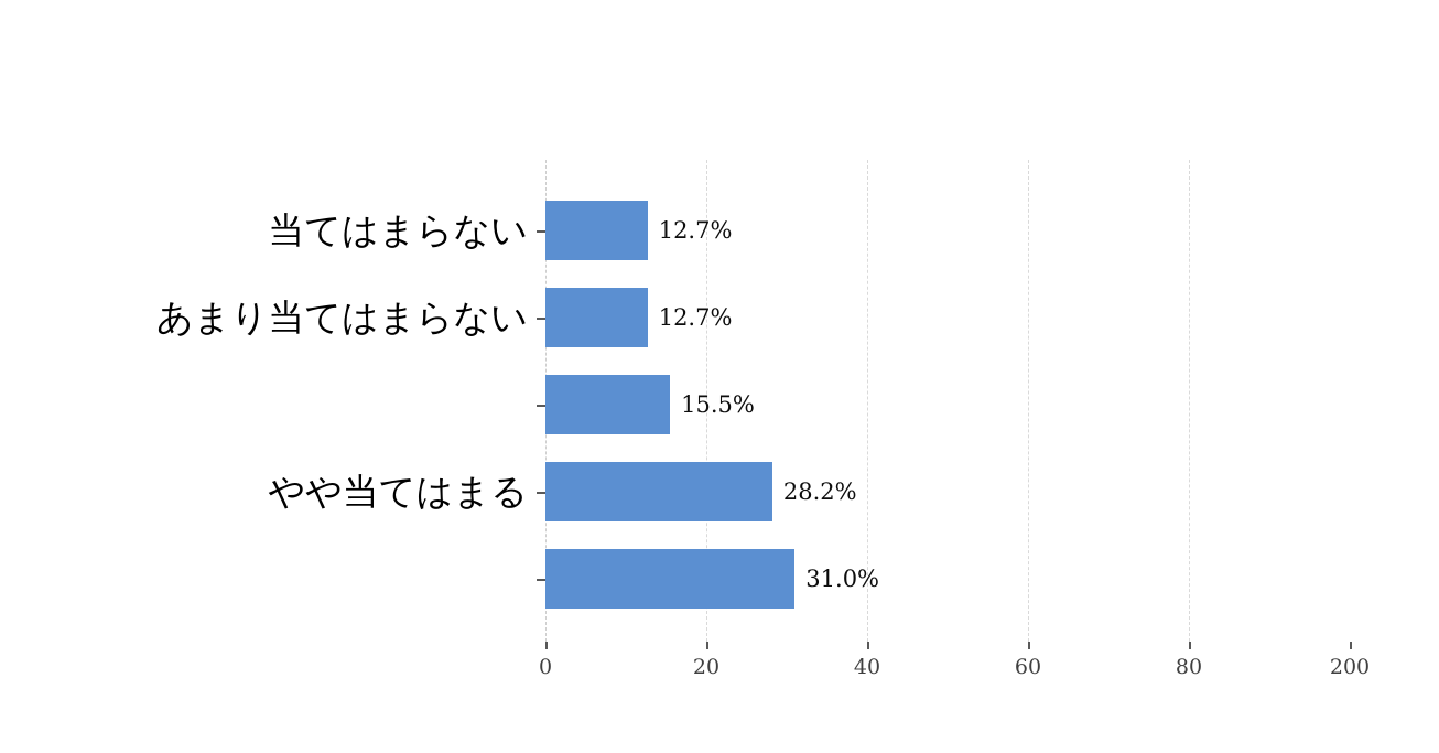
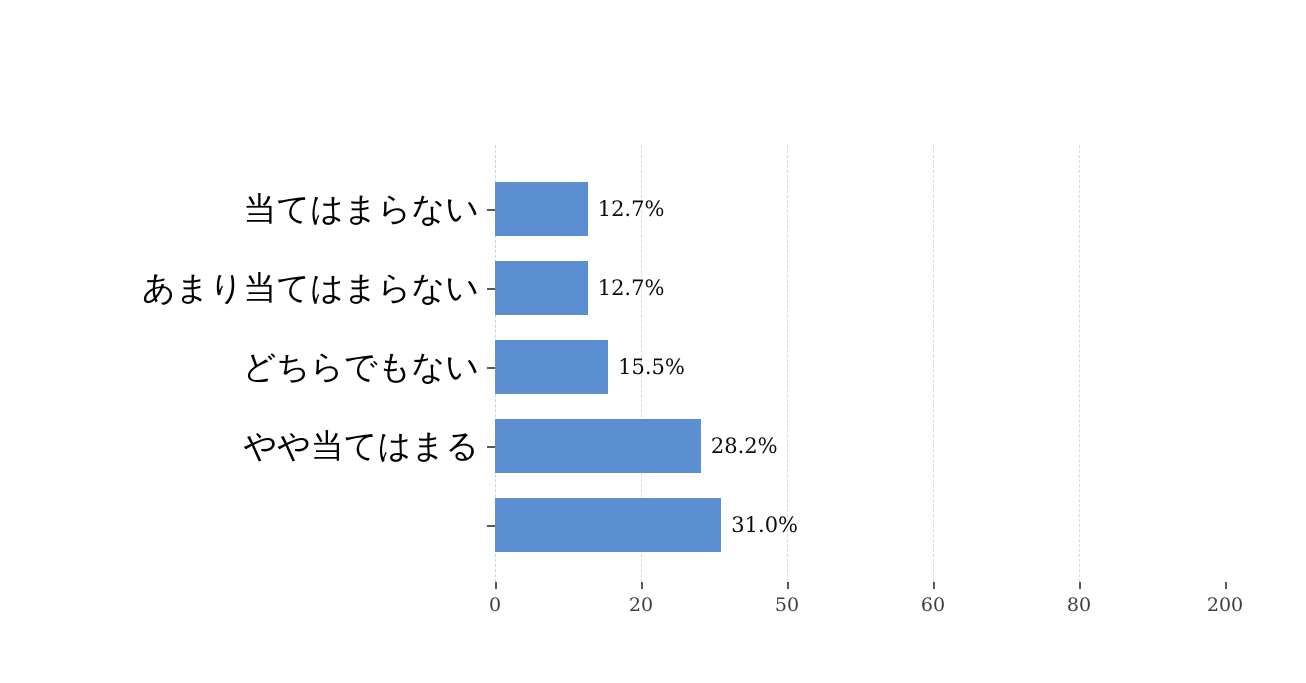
  当てはまらない
  あまり当てはまらない
+ どちらでもない
  やや当てはまる
  12.7%
  12.7%
  15.5%
  28.2%
  31.0%
  0
  20
- 40
+ 50
  60
  80
  200
